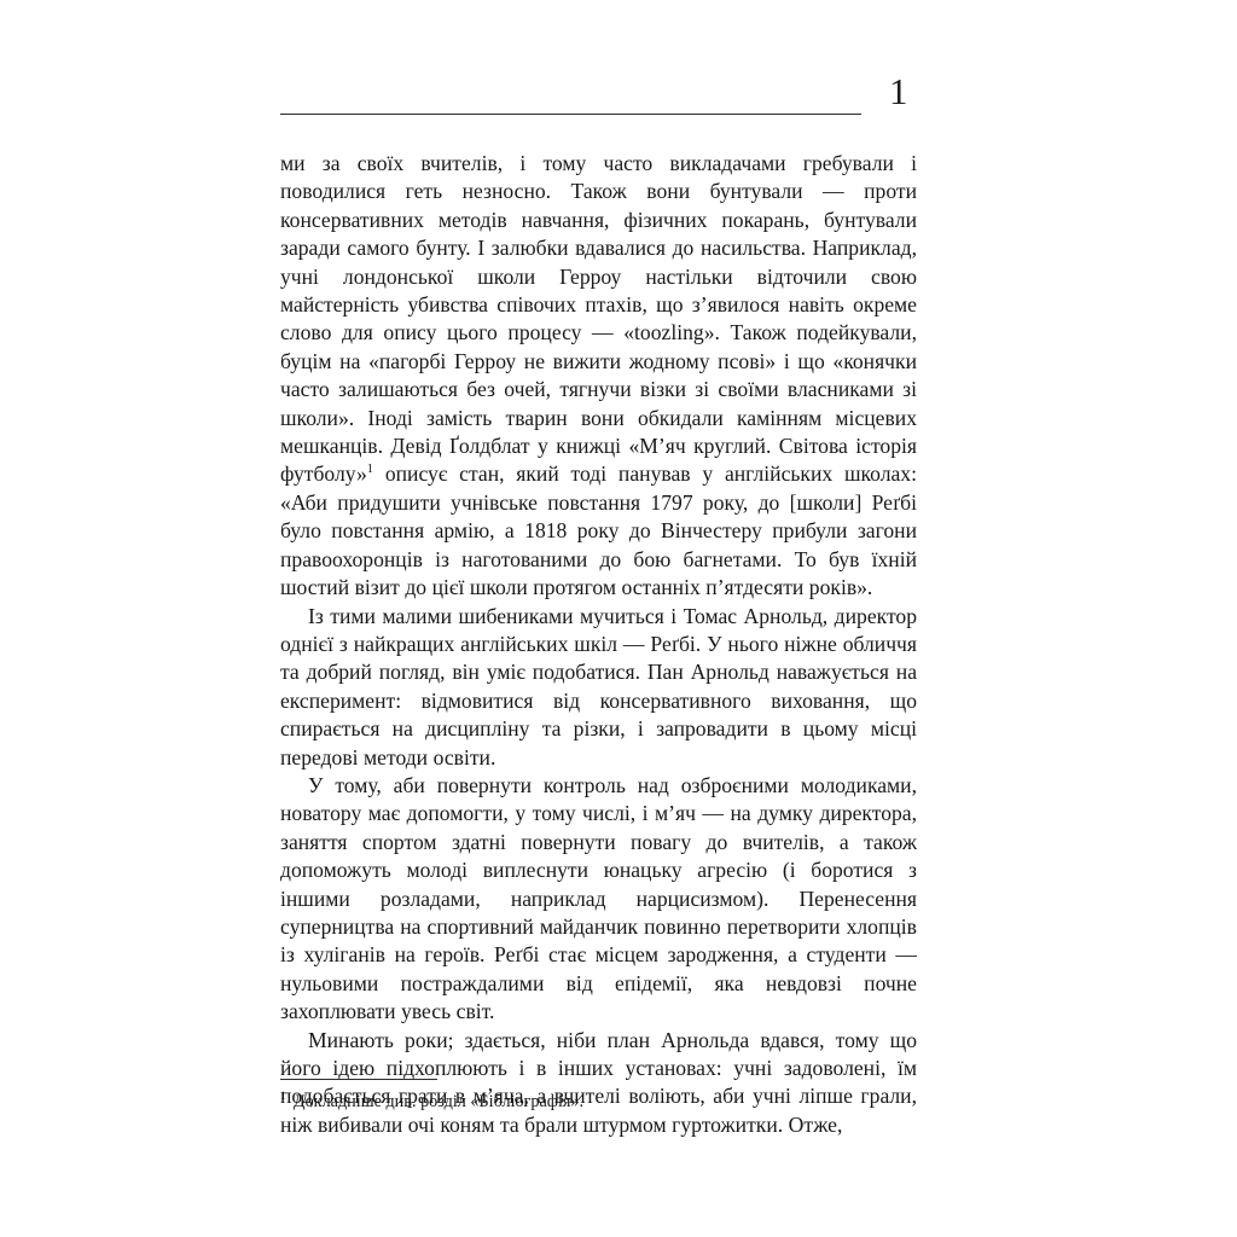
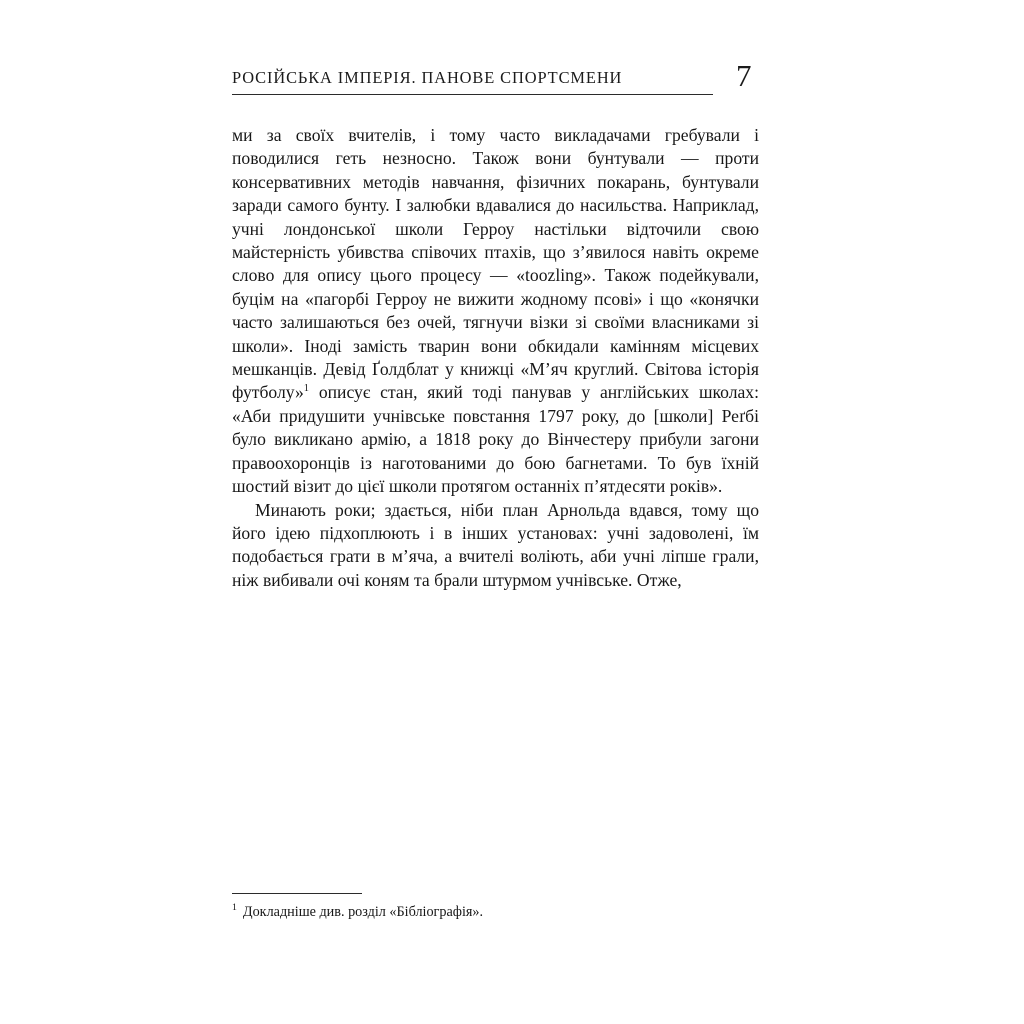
+ РОСІЙСЬКА ІМПЕРІЯ. ПАНОВЕ СПОРТСМЕНИ
- 1
+ 7
- ми за своїх вчителів, і тому часто викладачами гребували і поводилися геть незносно. Також вони бунтували — проти консервативних методів навчання, фізичних покарань, бунтували заради самого бунту. І залюбки вдавалися до насильства. Наприклад, учні лондонської школи Герроу настільки відточили свою майстерність убивства співочих птахів, що з’явилося навіть окреме слово для опису цього процесу — «toozling». Також подейкували, буцім на «пагорбі Герроу не вижити жодному псові» і що «конячки часто залишаються без очей, тягнучи візки зі своїми власниками зі школи». Іноді замість тварин вони обкидали камінням місцевих мешканців. Девід Ґолдблат у книжці «М’яч круглий. Світова історія футболу»1 описує стан, який тоді панував у англійських школах: «Аби придушити учнівське повстання 1797 року, до [школи] Реґбі було повстання армію, а 1818 року до Вінчестеру прибули загони правоохоронців із наготованими до бою багнетами. То був їхній шостий візит до цієї школи протягом останніх п’ятдесяти років».
+ ми за своїх вчителів, і тому часто викладачами гребували і поводилися геть незносно. Також вони бунтували — проти консервативних методів навчання, фізичних покарань, бунтували заради самого бунту. І залюбки вдавалися до насильства. Наприклад, учні лондонської школи Герроу настільки відточили свою майстерність убивства співочих птахів, що з’явилося навіть окреме слово для опису цього процесу — «toozling». Також подейкували, буцім на «пагорбі Герроу не вижити жодному псові» і що «конячки часто залишаються без очей, тягнучи візки зі своїми власниками зі школи». Іноді замість тварин вони обкидали камінням місцевих мешканців. Девід Ґолдблат у книжці «М’яч круглий. Світова історія футболу»1 описує стан, який тоді панував у англійських школах: «Аби придушити учнівське повстання 1797 року, до [школи] Реґбі було викликано армію, а 1818 року до Вінчестеру прибули загони правоохоронців із наготованими до бою багнетами. То був їхній шостий візит до цієї школи протягом останніх п’ятдесяти років».
- Із тими малими шибениками мучиться і Томас Арнольд, директор однієї з найкращих англійських шкіл — Реґбі. У нього ніжне обличчя та добрий погляд, він уміє подобатися. Пан Арнольд наважується на експеримент: відмовитися від консервативного виховання, що спирається на дисципліну та різки, і запровадити в цьому місці передові методи освіти.
- У тому, аби повернути контроль над озброєними молодиками, новатору має допомогти, у тому числі, і м’яч — на думку директора, заняття спортом здатні повернути повагу до вчителів, а також допоможуть молоді виплеснути юнацьку агресію (і боротися з іншими розладами, наприклад нарцисизмом). Перенесення суперництва на спортивний майданчик повинно перетворити хлопців із хуліганів на героїв. Реґбі стає місцем зародження, а студенти — нульовими постраждалими від епідемії, яка невдовзі почне захоплювати увесь світ.
- Минають роки; здається, ніби план Арнольда вдався, тому що його ідею підхоплюють і в інших установах: учні задоволені, їм подобається грати в м’яча, а вчителі воліють, аби учні ліпше грали, ніж вибивали очі коням та брали штурмом гуртожитки. Отже,
+ Минають роки; здається, ніби план Арнольда вдався, тому що його ідею підхоплюють і в інших установах: учні задоволені, їм подобається грати в м’яча, а вчителі воліють, аби учні ліпше грали, ніж вибивали очі коням та брали штурмом учнівське. Отже,
  1 Докладніше див. розділ «Бібліографія».
